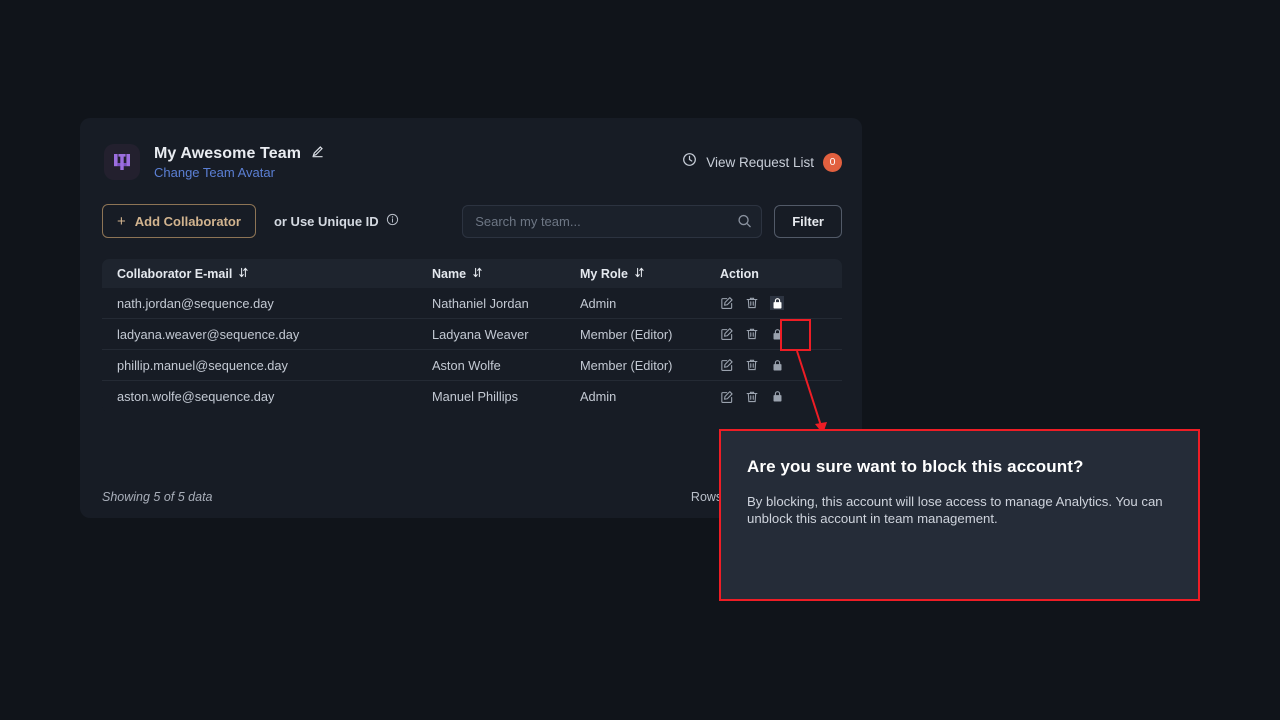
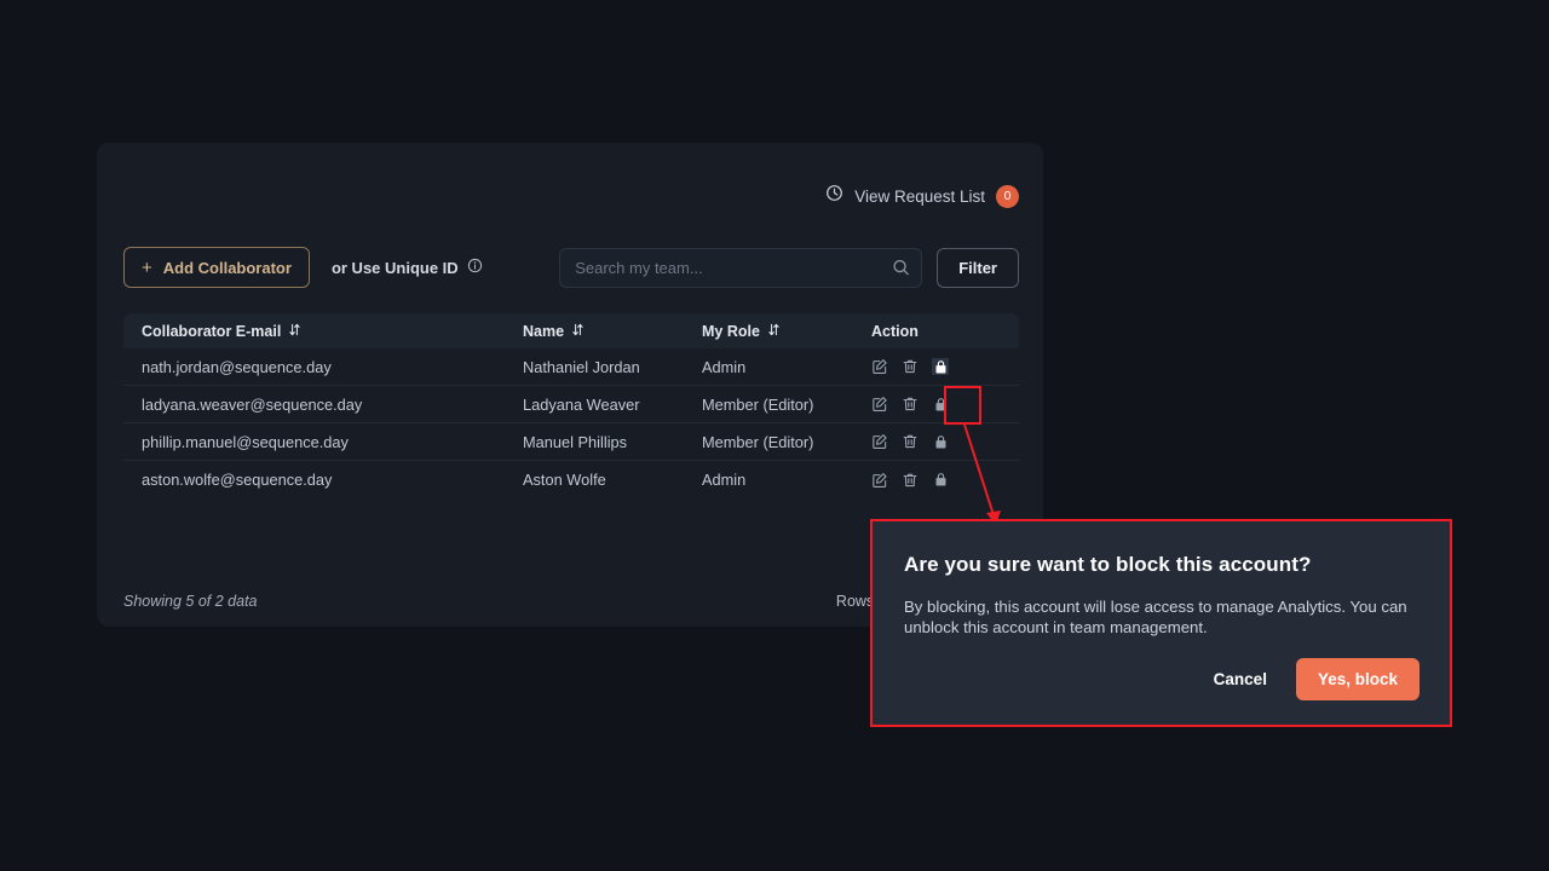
- My Awesome Team
- Change Team Avatar
  View Request List
  0
  +
  Add Collaborator
  or Use Unique ID
  Search my team...
  Filter
  Collaborator E-mail
  Name
  My Role
  Action
  nath.jordan@sequence.day
  Nathaniel Jordan
  Admin
  ladyana.weaver@sequence.day
  Ladyana Weaver
  Member (Editor)
  phillip.manuel@sequence.day
- Aston Wolfe
+ Manuel Phillips
  Member (Editor)
  aston.wolfe@sequence.day
- Manuel Phillips
+ Aston Wolfe
  Admin
- Showing 5 of 5 data
+ Showing 5 of 2 data
  Are you sure want to block this account?
  By blocking, this account will lose access to manage Analytics. You can unblock this account in team management.
+ Cancel
+ Yes, block
